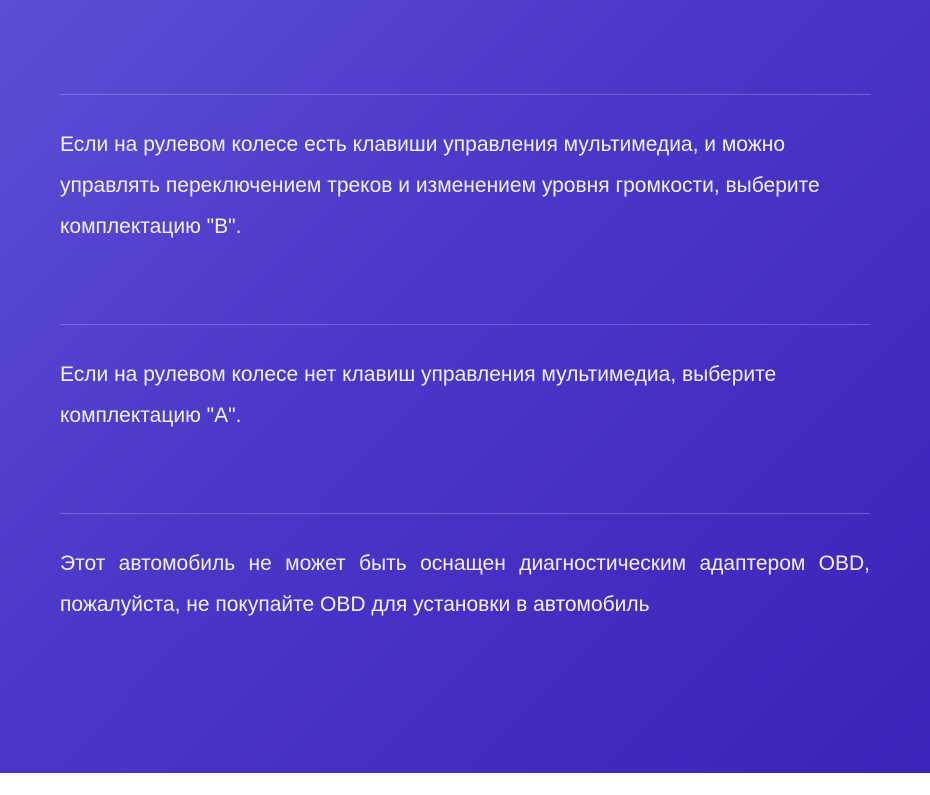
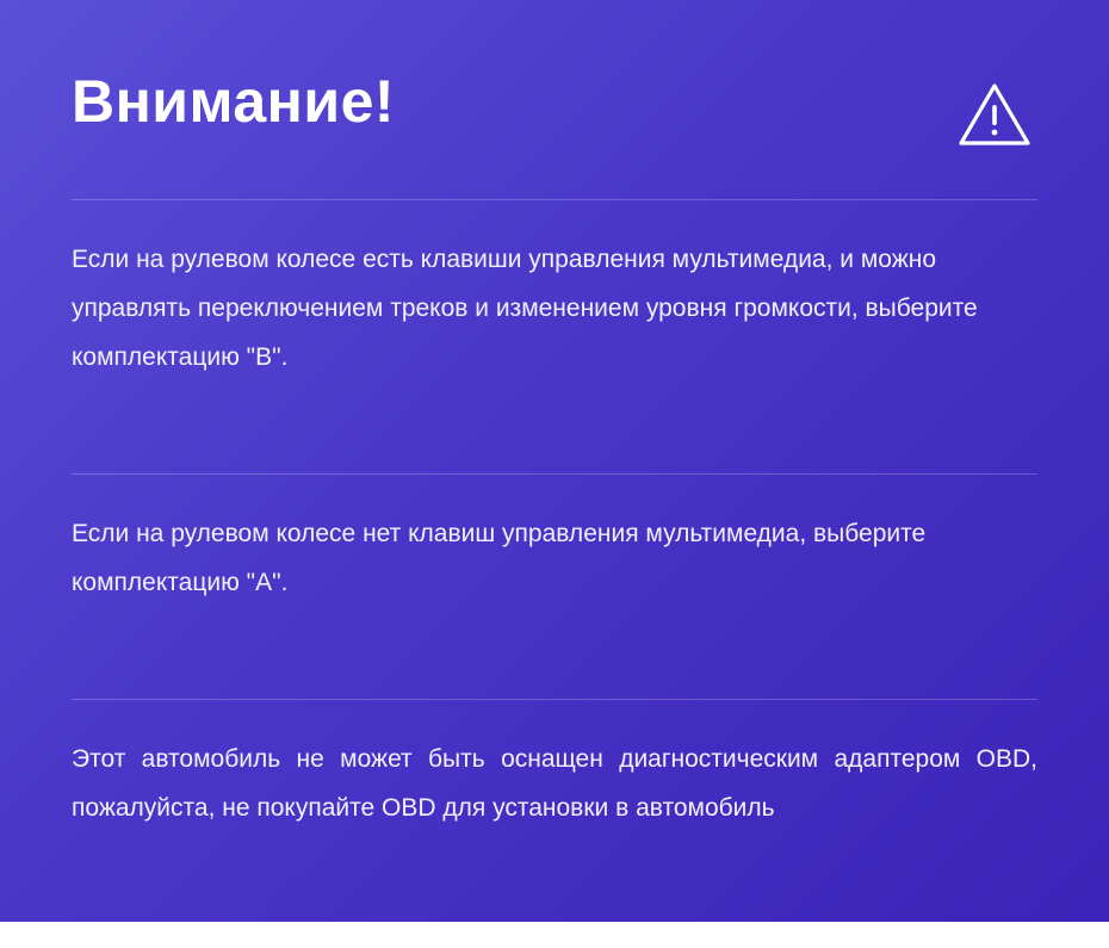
+ Внимание!
  Если на рулевом колесе есть клавиши управления мультимедиа, и можно управлять переключением треков и изменением уровня громкости, выберите комплектацию "B".
  Если на рулевом колесе нет клавиш управления мультимедиа, выберите комплектацию "A".
  Этот автомобиль не может быть оснащен диагностическим адаптером OBD, пожалуйста, не покупайте OBD для установки в автомобиль
